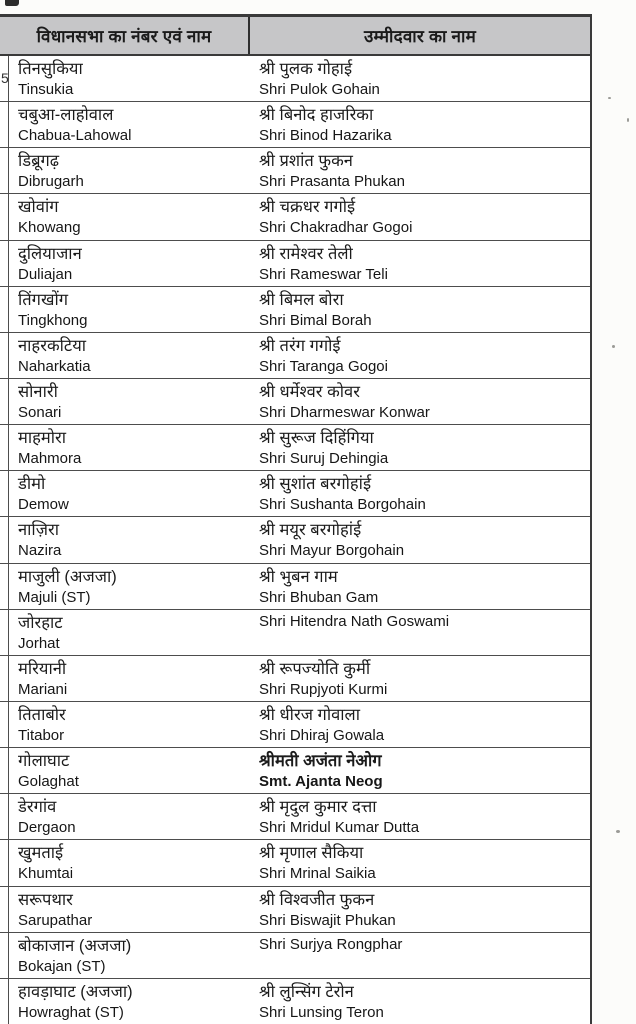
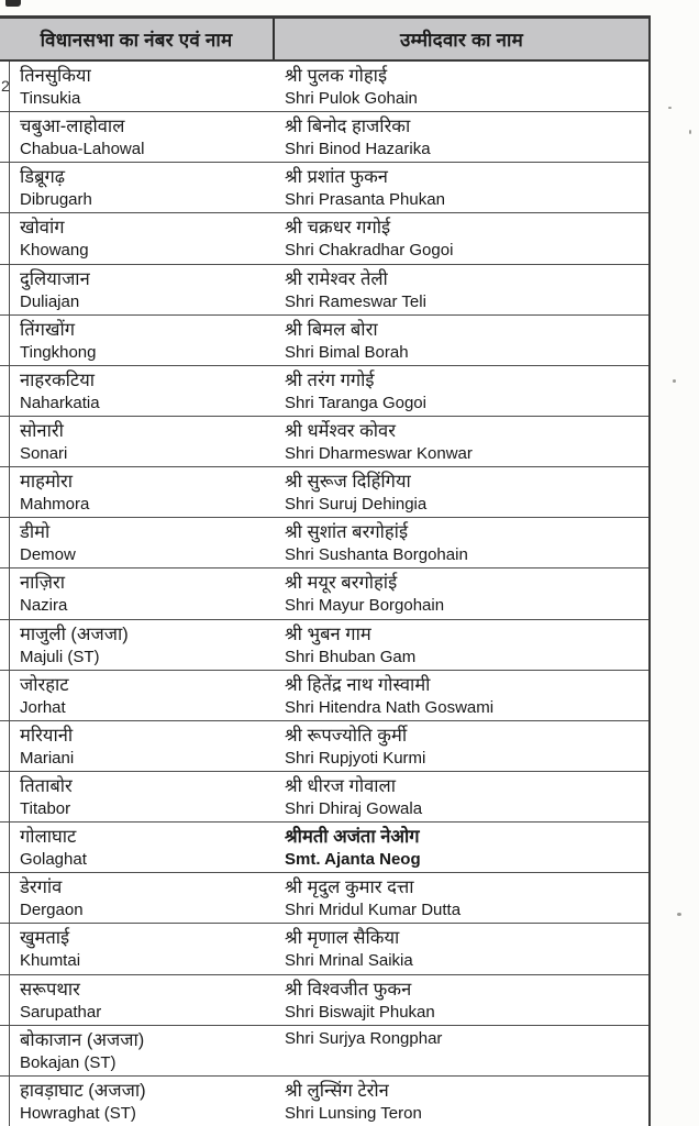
- 5
+ 2
  विधानसभा का नंबर एवं नाम
  उम्मीदवार का नाम
  तिनसुकिया
  Tinsukia
  श्री पुलक गोहाई
  Shri Pulok Gohain
  चबुआ-लाहोवाल
  Chabua-Lahowal
  श्री बिनोद हाजरिका
  Shri Binod Hazarika
  डिब्रूगढ़
  Dibrugarh
  श्री प्रशांत फुकन
  Shri Prasanta Phukan
  खोवांग
  Khowang
  श्री चक्रधर गगोई
  Shri Chakradhar Gogoi
  दुलियाजान
  Duliajan
  श्री रामेश्वर तेली
  Shri Rameswar Teli
  तिंगखोंग
  Tingkhong
  श्री बिमल बोरा
  Shri Bimal Borah
  नाहरकटिया
  Naharkatia
  श्री तरंग गगोई
  Shri Taranga Gogoi
  सोनारी
  Sonari
  श्री धर्मेश्वर कोवर
  Shri Dharmeswar Konwar
  माहमोरा
  Mahmora
  श्री सुरूज दिहिंगिया
  Shri Suruj Dehingia
  डीमो
  Demow
  श्री सुशांत बरगोहांई
  Shri Sushanta Borgohain
  नाज़िरा
  Nazira
  श्री मयूर बरगोहांई
  Shri Mayur Borgohain
  माजुली (अजजा)
  Majuli (ST)
  श्री भुबन गाम
  Shri Bhuban Gam
  जोरहाट
  Jorhat
+ श्री हितेंद्र नाथ गोस्वामी
  Shri Hitendra Nath Goswami
  मरियानी
  Mariani
  श्री रूपज्योति कुर्मी
  Shri Rupjyoti Kurmi
  तिताबोर
  Titabor
  श्री धीरज गोवाला
  Shri Dhiraj Gowala
  गोलाघाट
  Golaghat
  श्रीमती अजंता नेओग
  Smt. Ajanta Neog
  डेरगांव
  Dergaon
  श्री मृदुल कुमार दत्ता
  Shri Mridul Kumar Dutta
  खुमताई
  Khumtai
  श्री मृणाल सैकिया
  Shri Mrinal Saikia
  सरूपथार
  Sarupathar
  श्री विश्वजीत फुकन
  Shri Biswajit Phukan
  बोकाजान (अजजा)
  Bokajan (ST)
  Shri Surjya Rongphar
  हावड़ाघाट (अजजा)
  Howraghat (ST)
  श्री लुन्सिंग टेरोन
  Shri Lunsing Teron
